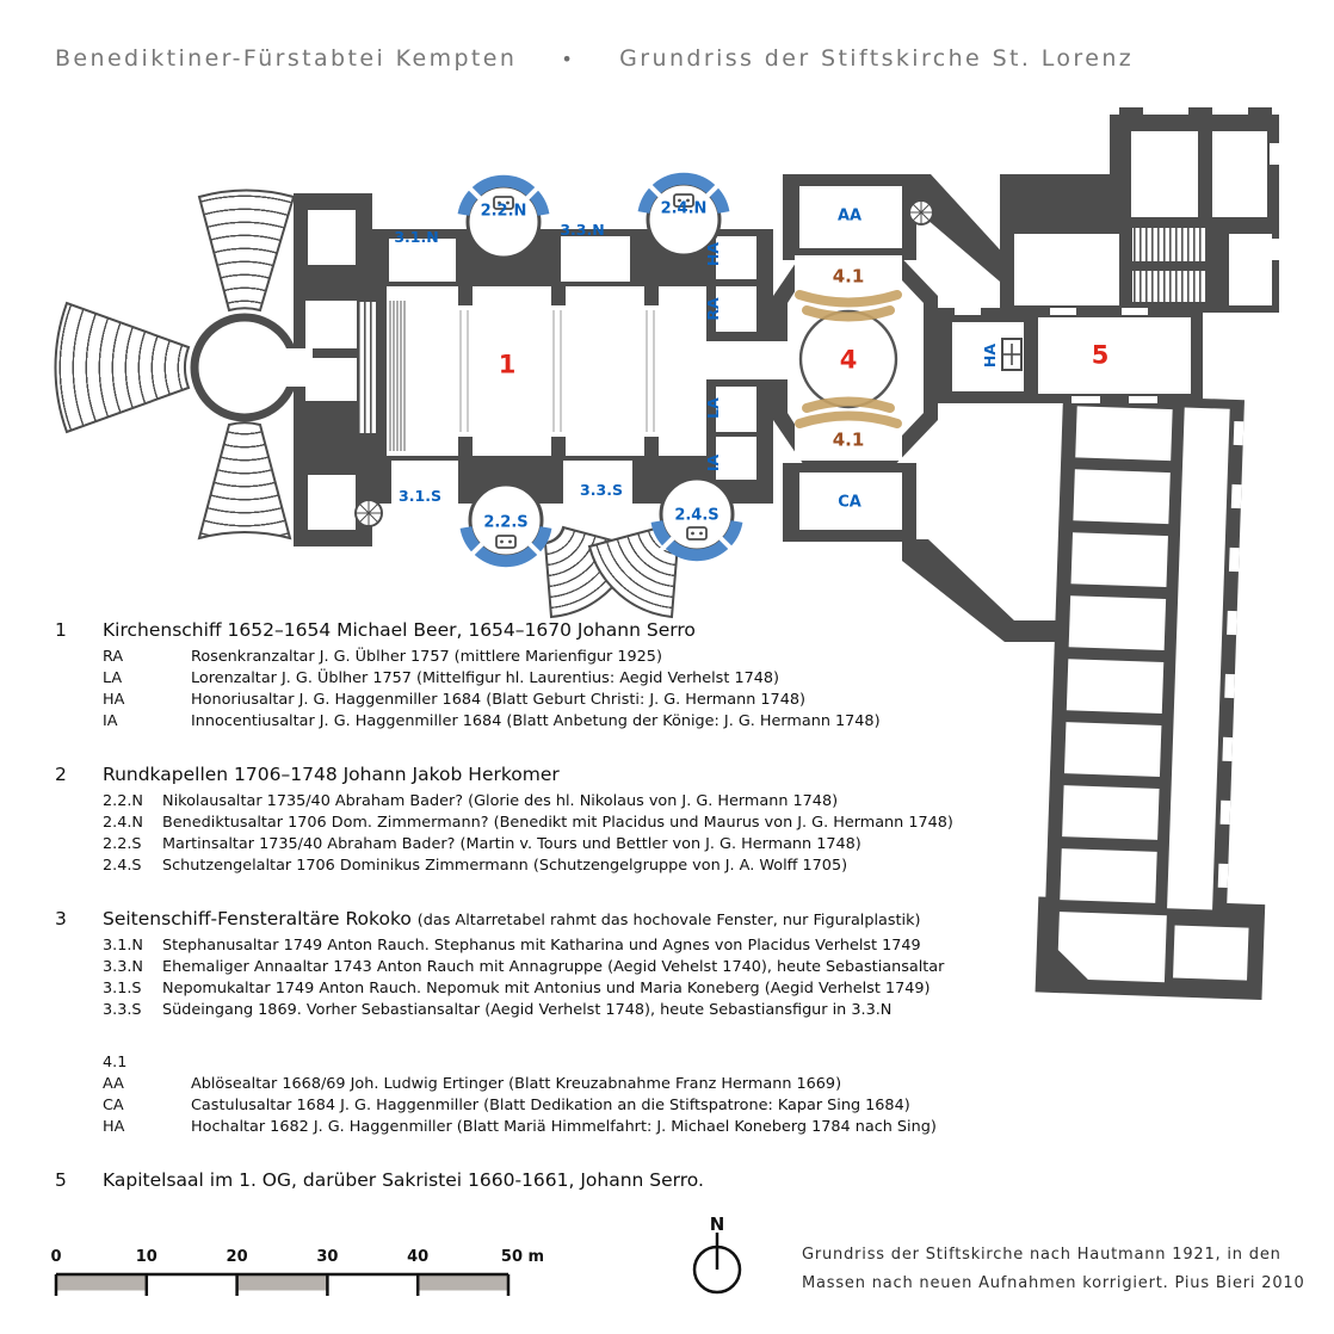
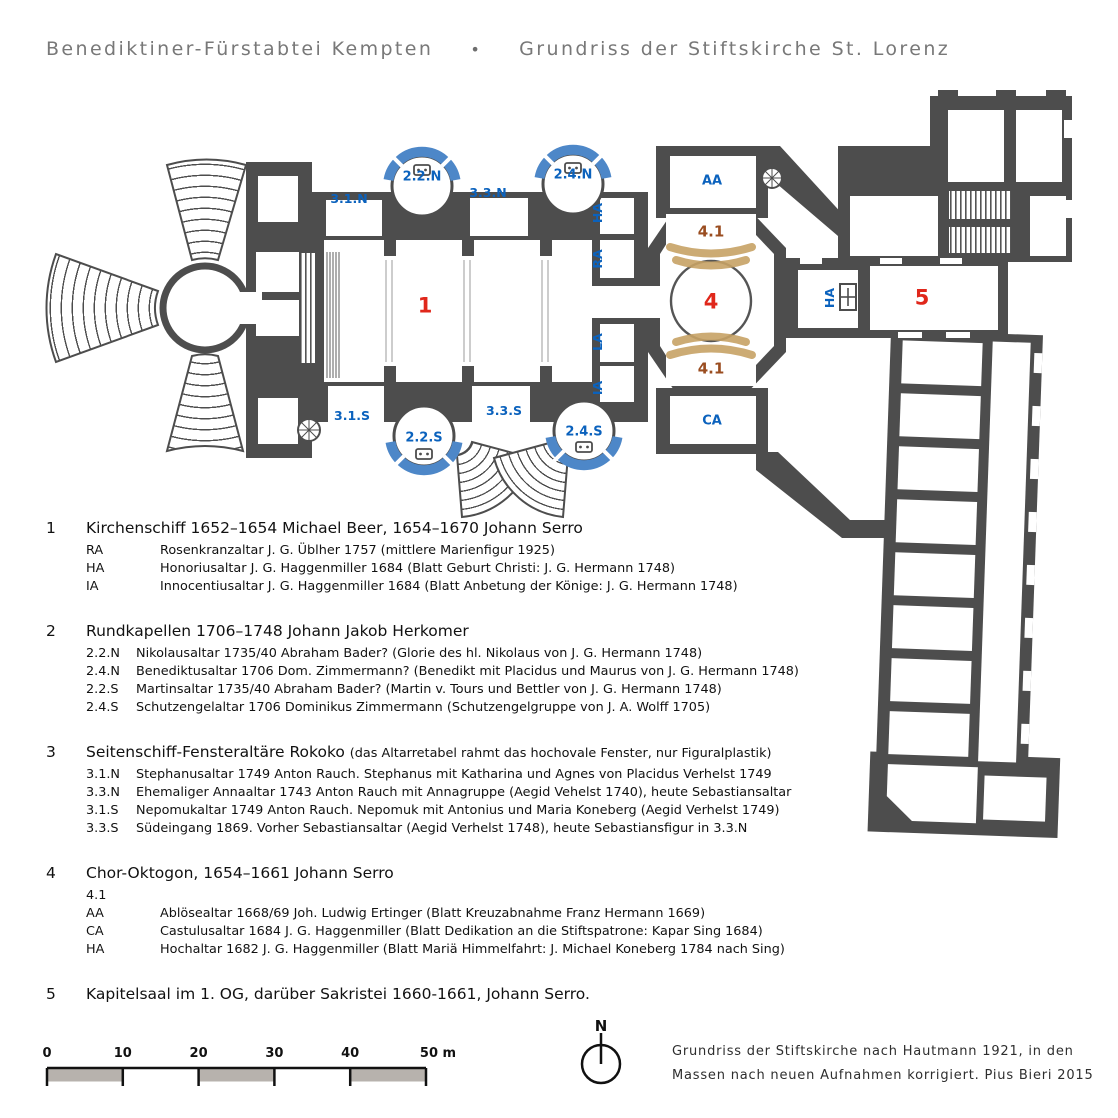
  Benediktiner-Fürstabtei Kempten
  •
  Grundriss der Stiftskirche St. Lorenz
  1
  4
  5
  4.1
  4.1
  AA
  CA
  2.2.N
  2.4.N
  2.2.S
  2.4.S
  3.1.N
  3.3.N
  3.1.S
  3.3.S
  1 Kirchenschiff 1652–1654 Michael Beer, 1654–1670 Johann Serro
  RA
  Rosenkranzaltar J. G. Üblher 1757 (mittlere Marienfigur 1925)
- LA
- Lorenzaltar J. G. Üblher 1757 (Mittelfigur hl. Laurentius: Aegid Verhelst 1748)
  HA
  Honoriusaltar J. G. Haggenmiller 1684 (Blatt Geburt Christi: J. G. Hermann 1748)
  IA
  Innocentiusaltar J. G. Haggenmiller 1684 (Blatt Anbetung der Könige: J. G. Hermann 1748)
  2 Rundkapellen 1706–1748 Johann Jakob Herkomer
  2.2.N
  Nikolausaltar 1735/40 Abraham Bader? (Glorie des hl. Nikolaus von J. G. Hermann 1748)
  2.4.N
  Benediktusaltar 1706 Dom. Zimmermann? (Benedikt mit Placidus und Maurus von J. G. Hermann 1748)
  2.2.S
  Martinsaltar 1735/40 Abraham Bader? (Martin v. Tours und Bettler von J. G. Hermann 1748)
  2.4.S
  Schutzengelaltar 1706 Dominikus Zimmermann (Schutzengelgruppe von J. A. Wolff 1705)
  3 Seitenschiff-Fensteraltäre Rokoko (das Altarretabel rahmt das hochovale Fenster, nur Figuralplastik)
  3.1.N
  Stephanusaltar 1749 Anton Rauch. Stephanus mit Katharina und Agnes von Placidus Verhelst 1749
  3.3.N
  Ehemaliger Annaaltar 1743 Anton Rauch mit Annagruppe (Aegid Vehelst 1740), heute Sebastiansaltar
  3.1.S
  Nepomukaltar 1749 Anton Rauch. Nepomuk mit Antonius und Maria Koneberg (Aegid Verhelst 1749)
  3.3.S
  Südeingang 1869. Vorher Sebastiansaltar (Aegid Verhelst 1748), heute Sebastiansfigur in 3.3.N
+ 4 Chor-Oktogon, 1654–1661 Johann Serro
  4.1
  AA
  Ablösealtar 1668/69 Joh. Ludwig Ertinger (Blatt Kreuzabnahme Franz Hermann 1669)
  CA
  Castulusaltar 1684 J. G. Haggenmiller (Blatt Dedikation an die Stiftspatrone: Kapar Sing 1684)
  HA
  Hochaltar 1682 J. G. Haggenmiller (Blatt Mariä Himmelfahrt: J. Michael Koneberg 1784 nach Sing)
  5 Kapitelsaal im 1. OG, darüber Sakristei 1660-1661, Johann Serro.
  0
  10
  20
  30
  40
  50 m
  N
  Grundriss der Stiftskirche nach Hautmann 1921, in den
- Massen nach neuen Aufnahmen korrigiert. Pius Bieri 2010
+ Massen nach neuen Aufnahmen korrigiert. Pius Bieri 2015
